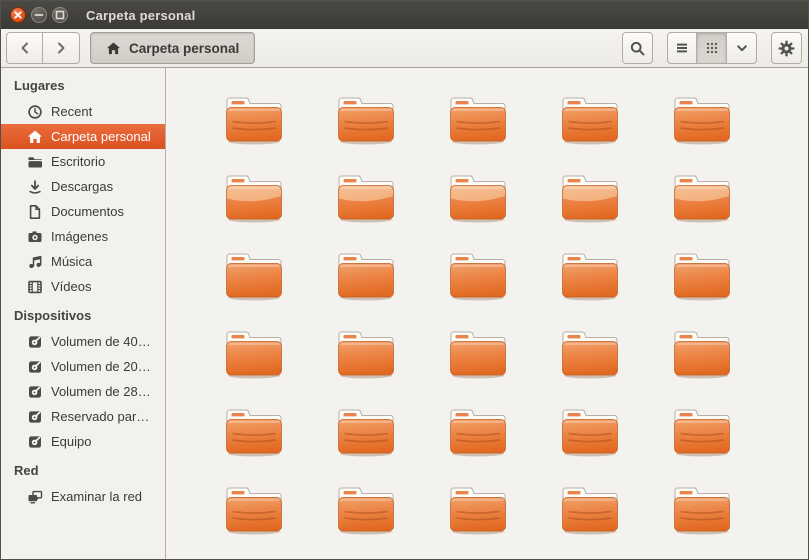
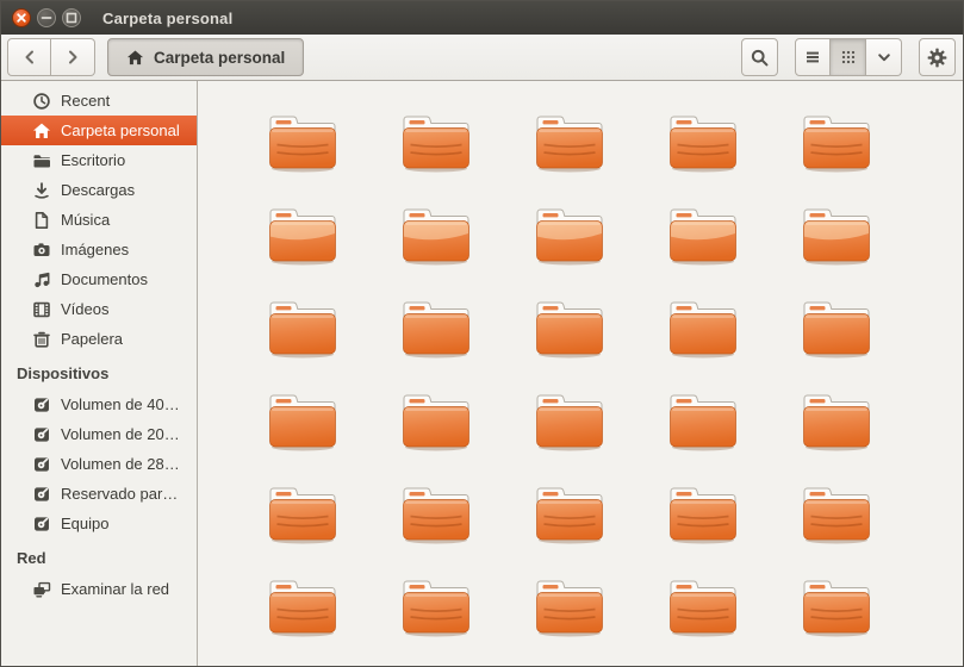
  Carpeta personal
  Carpeta personal
- Lugares
  Recent
  Carpeta personal
  Escritorio
  Descargas
- Documentos
+ Música
  Imágenes
- Música
+ Documentos
  Vídeos
+ Papelera
  Dispositivos
  Volumen de 40…
  Volumen de 20…
  Volumen de 28…
  Reservado par…
  Equipo
  Red
  Examinar la red
